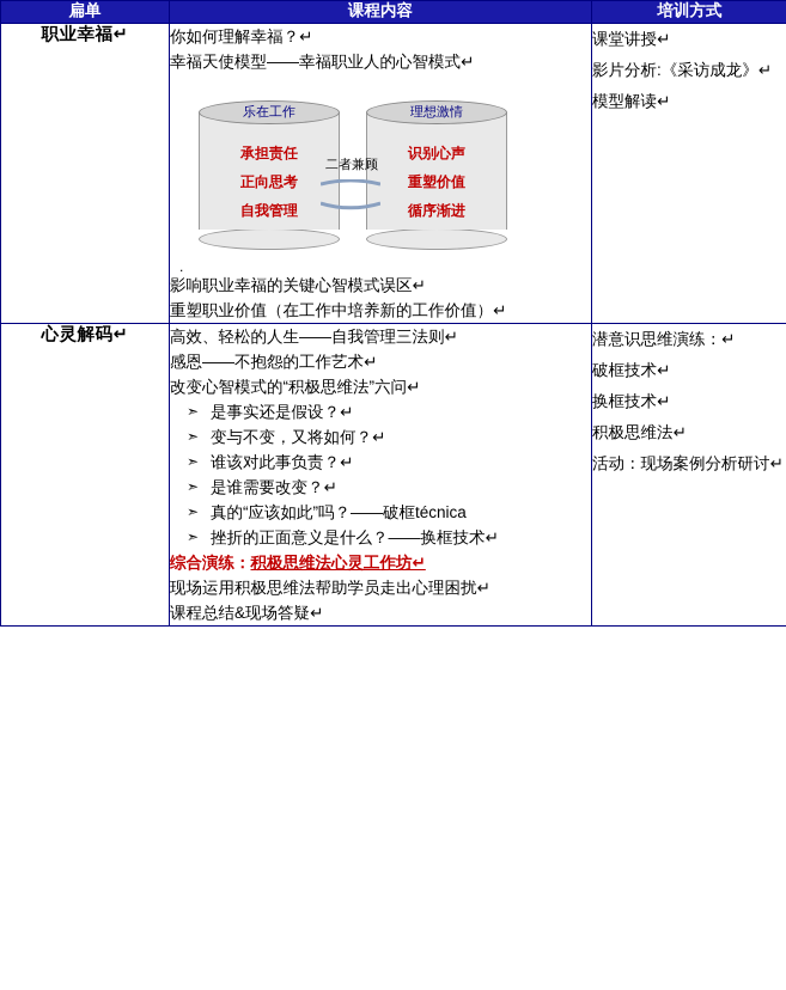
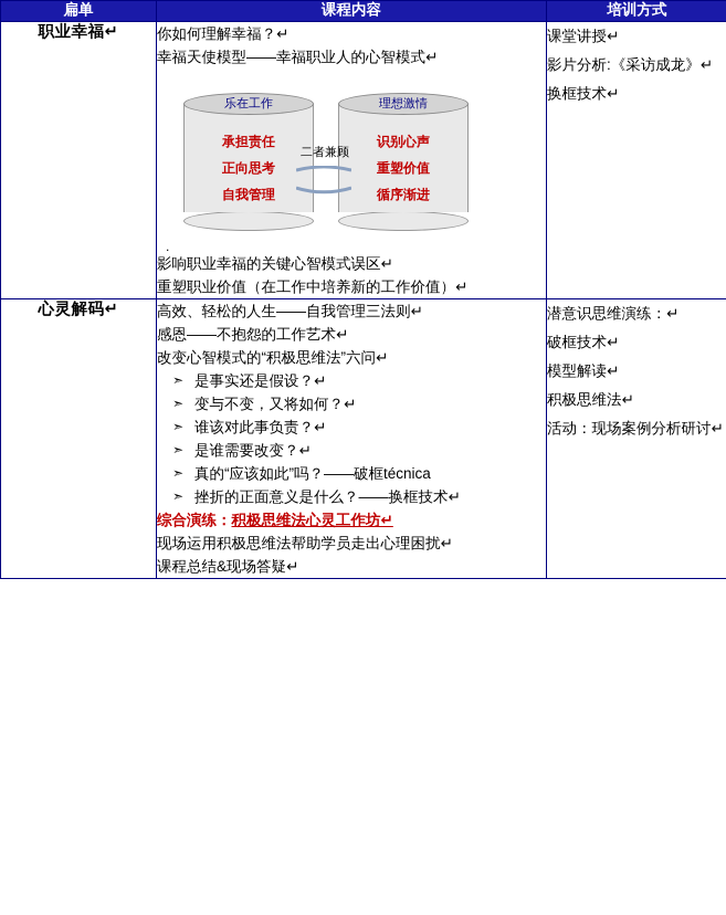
  扁单	课程内容	培训方式
- 职业幸福↵	你如何理解幸福？↵ 幸福天使模型——幸福职业人的心智模式↵ 乐在工作 承担责任 正向思考 自我管理 理想激情 识别心声 重塑价值 循序渐进 二者兼顾 . 影响职业幸福的关键心智模式误区↵ 重塑职业价值（在工作中培养新的工作价值）↵	课堂讲授↵ 影片分析:《采访成龙》↵ 模型解读↵
+ 职业幸福↵	你如何理解幸福？↵ 幸福天使模型——幸福职业人的心智模式↵ 乐在工作 承担责任 正向思考 自我管理 理想激情 识别心声 重塑价值 循序渐进 二者兼顾 . 影响职业幸福的关键心智模式误区↵ 重塑职业价值（在工作中培养新的工作价值）↵	课堂讲授↵ 影片分析:《采访成龙》↵ 换框技术↵
- 心灵解码↵	高效、轻松的人生——自我管理三法则↵ 感恩——不抱怨的工作艺术↵ 改变心智模式的“积极思维法”六问↵ ➣ 是事实还是假设？↵ ➣ 变与不变，又将如何？↵ ➣ 谁该对此事负责？↵ ➣ 是谁需要改变？↵ ➣ 真的“应该如此”吗？——破框técnica ➣ 挫折的正面意义是什么？——换框技术↵ 综合演练：积极思维法心灵工作坊↵ 现场运用积极思维法帮助学员走出心理困扰↵ 课程总结&现场答疑↵	潜意识思维演练：↵ 破框技术↵ 换框技术↵ 积极思维法↵ 活动：现场案例分析研讨↵
+ 心灵解码↵	高效、轻松的人生——自我管理三法则↵ 感恩——不抱怨的工作艺术↵ 改变心智模式的“积极思维法”六问↵ ➣ 是事实还是假设？↵ ➣ 变与不变，又将如何？↵ ➣ 谁该对此事负责？↵ ➣ 是谁需要改变？↵ ➣ 真的“应该如此”吗？——破框técnica ➣ 挫折的正面意义是什么？——换框技术↵ 综合演练：积极思维法心灵工作坊↵ 现场运用积极思维法帮助学员走出心理困扰↵ 课程总结&现场答疑↵	潜意识思维演练：↵ 破框技术↵ 模型解读↵ 积极思维法↵ 活动：现场案例分析研讨↵
